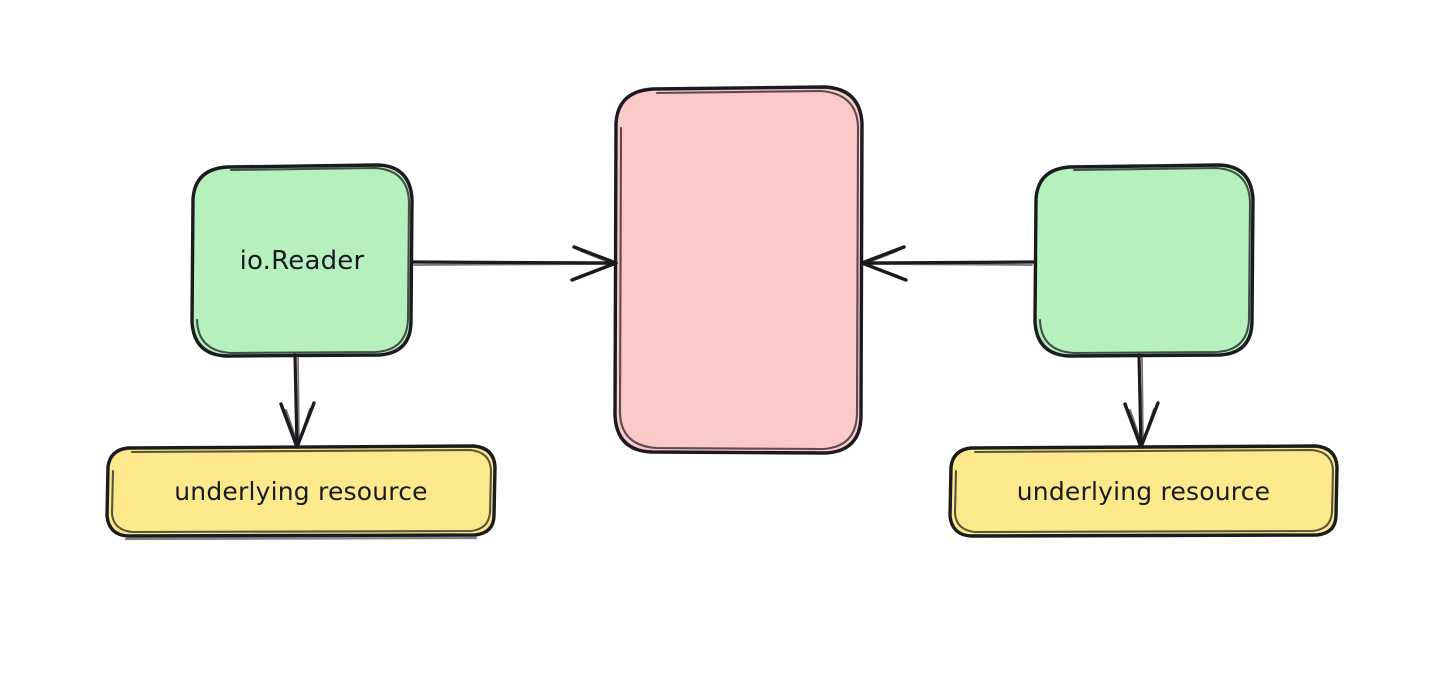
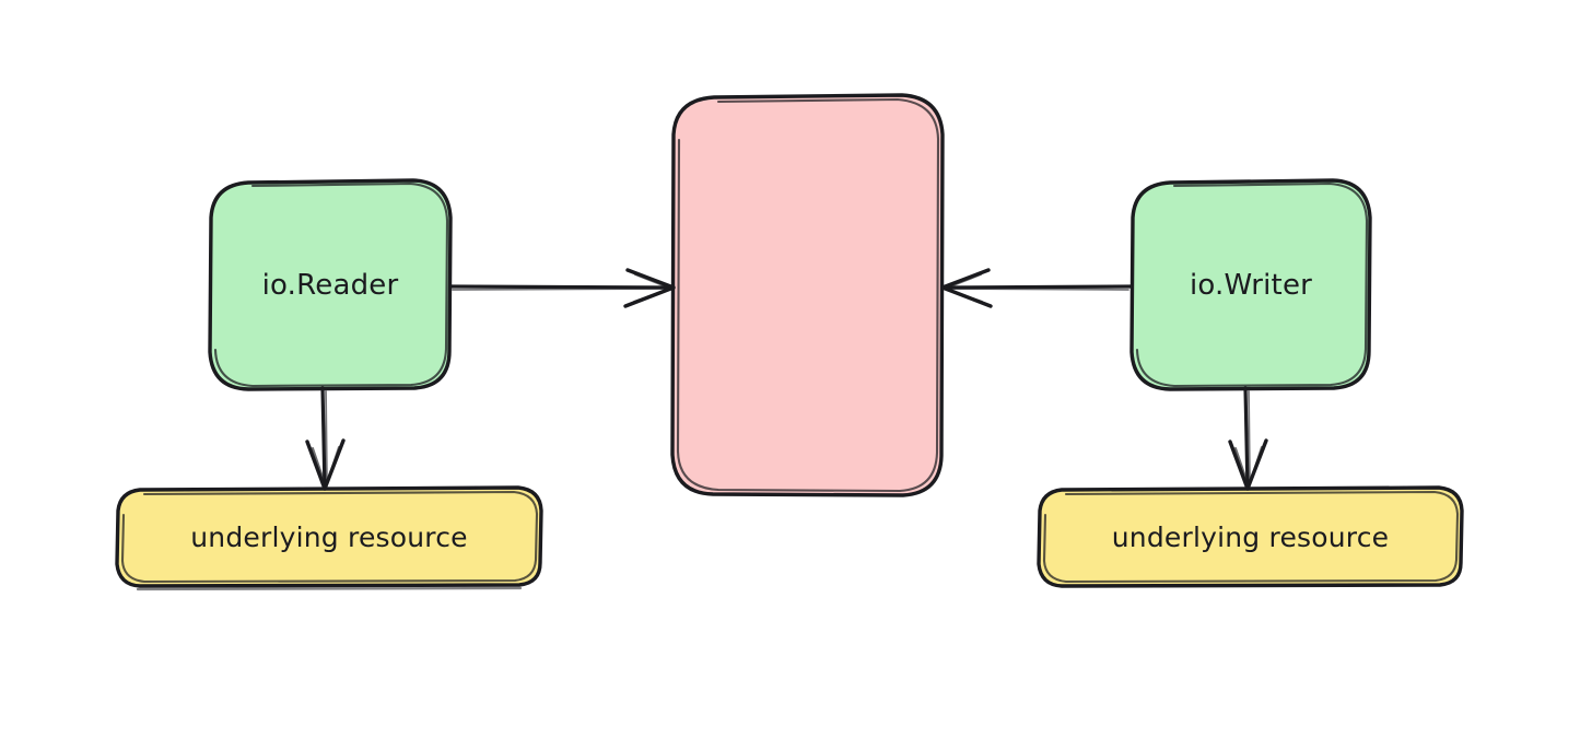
  io.Reader
+ io.Writer
  underlying resource
  underlying resource
